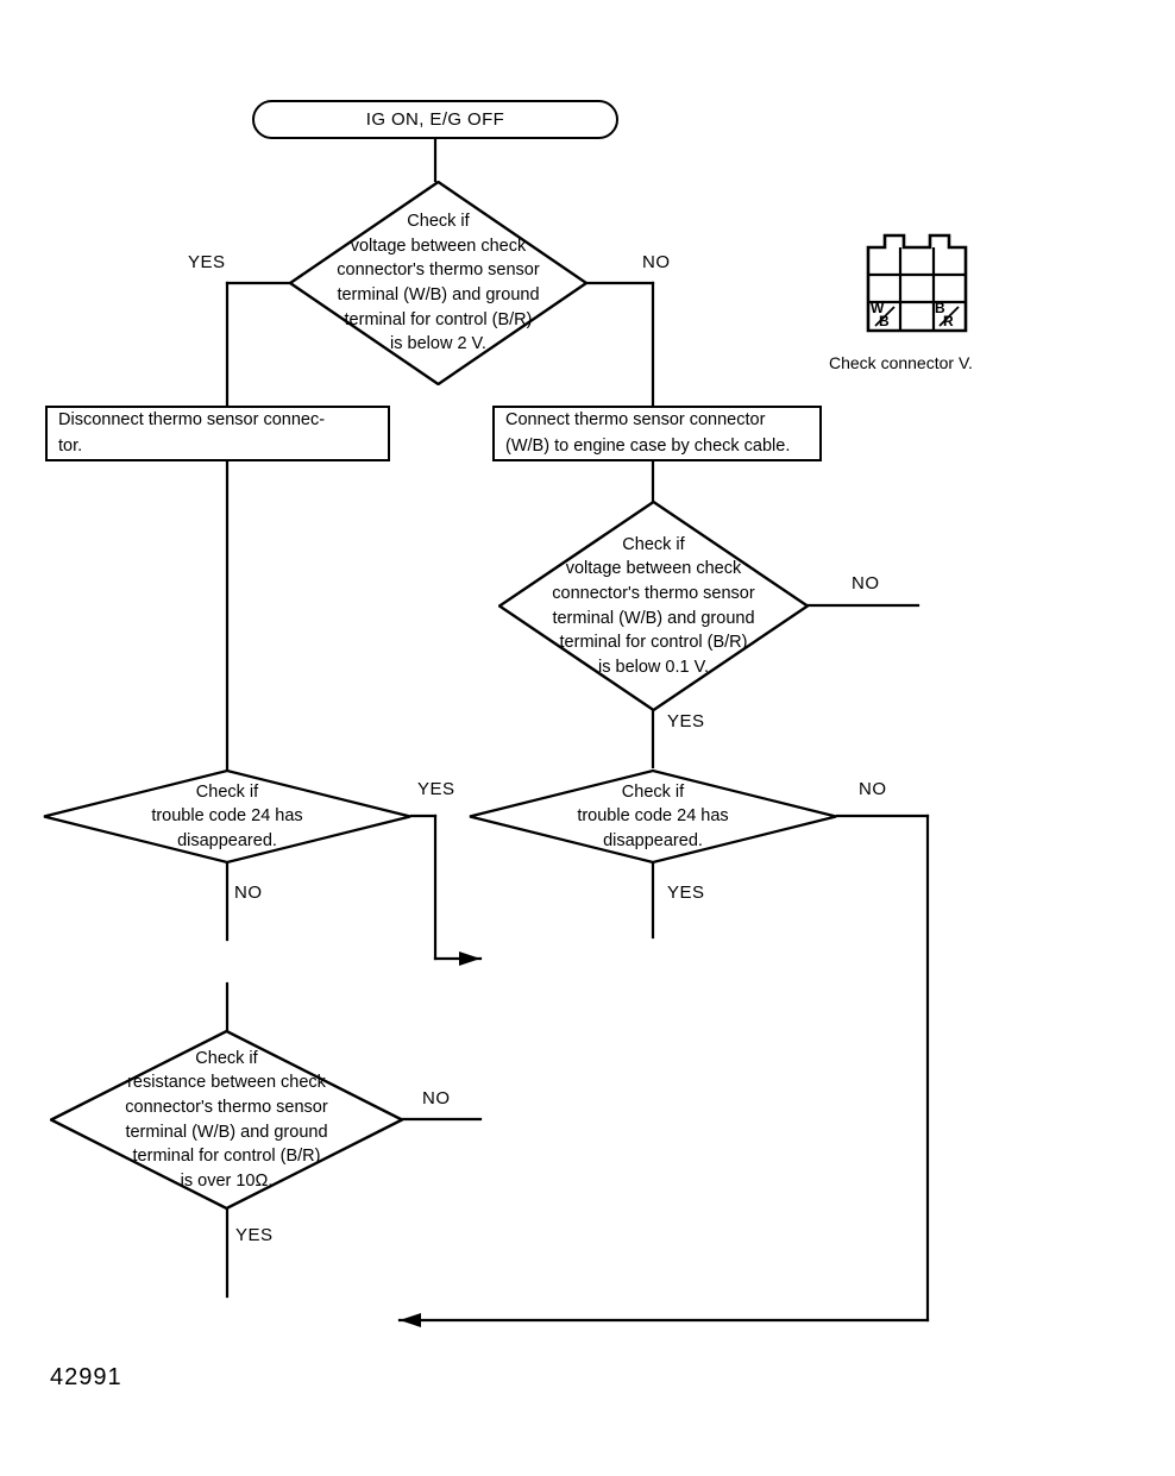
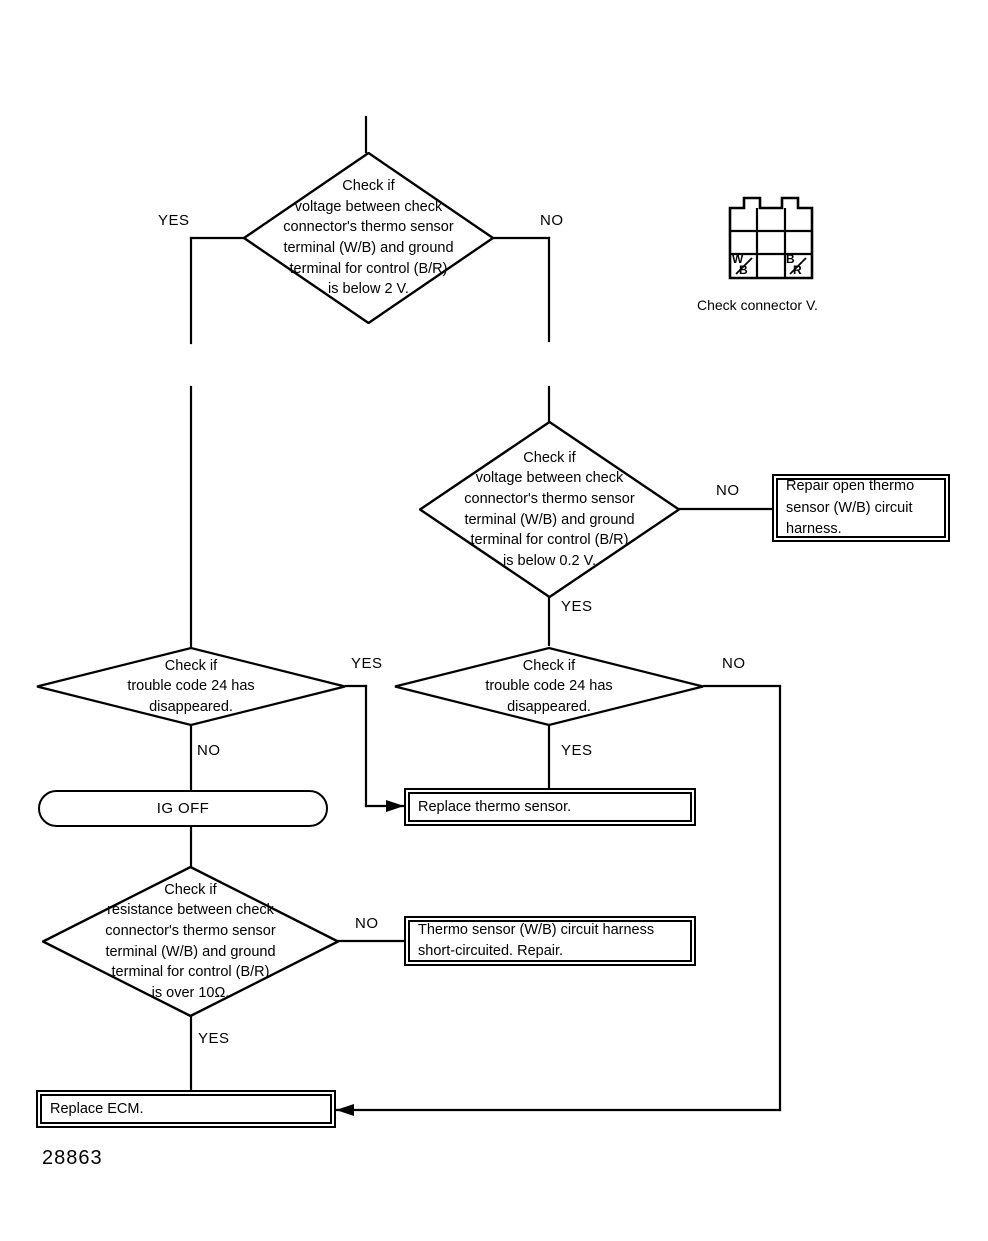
- IG ON, E/G OFF
  Check if
  voltage between check
  connector's thermo sensor
  terminal (W/B) and ground
  terminal for control (B/R)
  is below 2 V.
  YES
  NO
- Disconnect thermo sensor connec-
- tor.
- Connect thermo sensor connector
- (W/B) to engine case by check cable.
  Check if
  voltage between check
  connector's thermo sensor
  terminal (W/B) and ground
  terminal for control (B/R)
- is below 0.1 V.
+ is below 0.2 V.
  NO
  YES
+ Repair open thermo
+ sensor (W/B) circuit
+ harness.
  Check if
  trouble code 24 has
  disappeared.
  YES
  NO
  Check if
  trouble code 24 has
  disappeared.
  NO
  YES
+ IG OFF
+ Replace thermo sensor.
  Check if
  resistance between check
  connector's thermo sensor
  terminal (W/B) and ground
  terminal for control (B/R)
  is over 10Ω.
  NO
  YES
+ Thermo sensor (W/B) circuit harness
+ short-circuited. Repair.
+ Replace ECM.
  W
  B
  B
  R
  Check connector V.
- 42991
+ 28863
